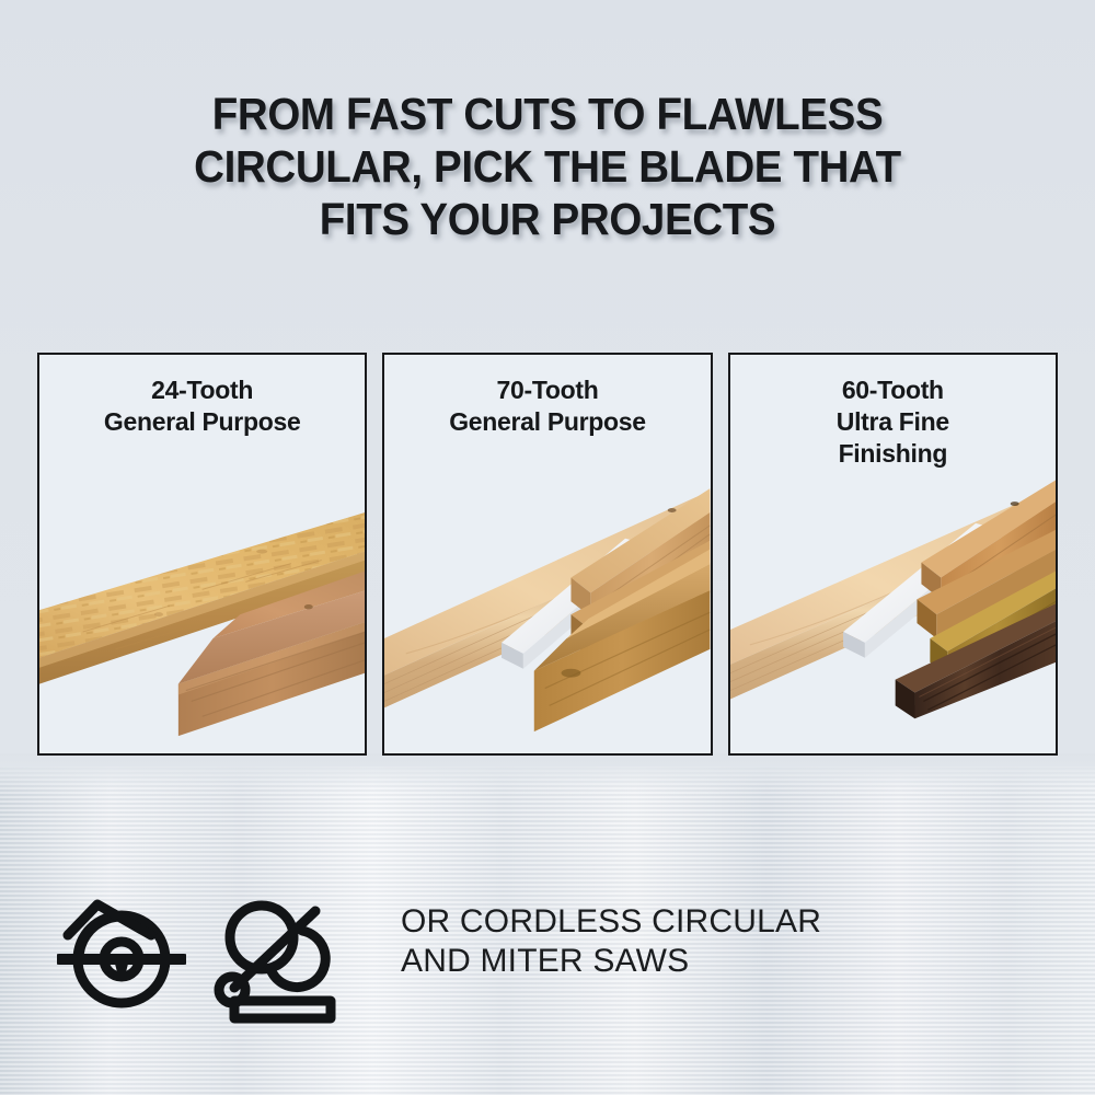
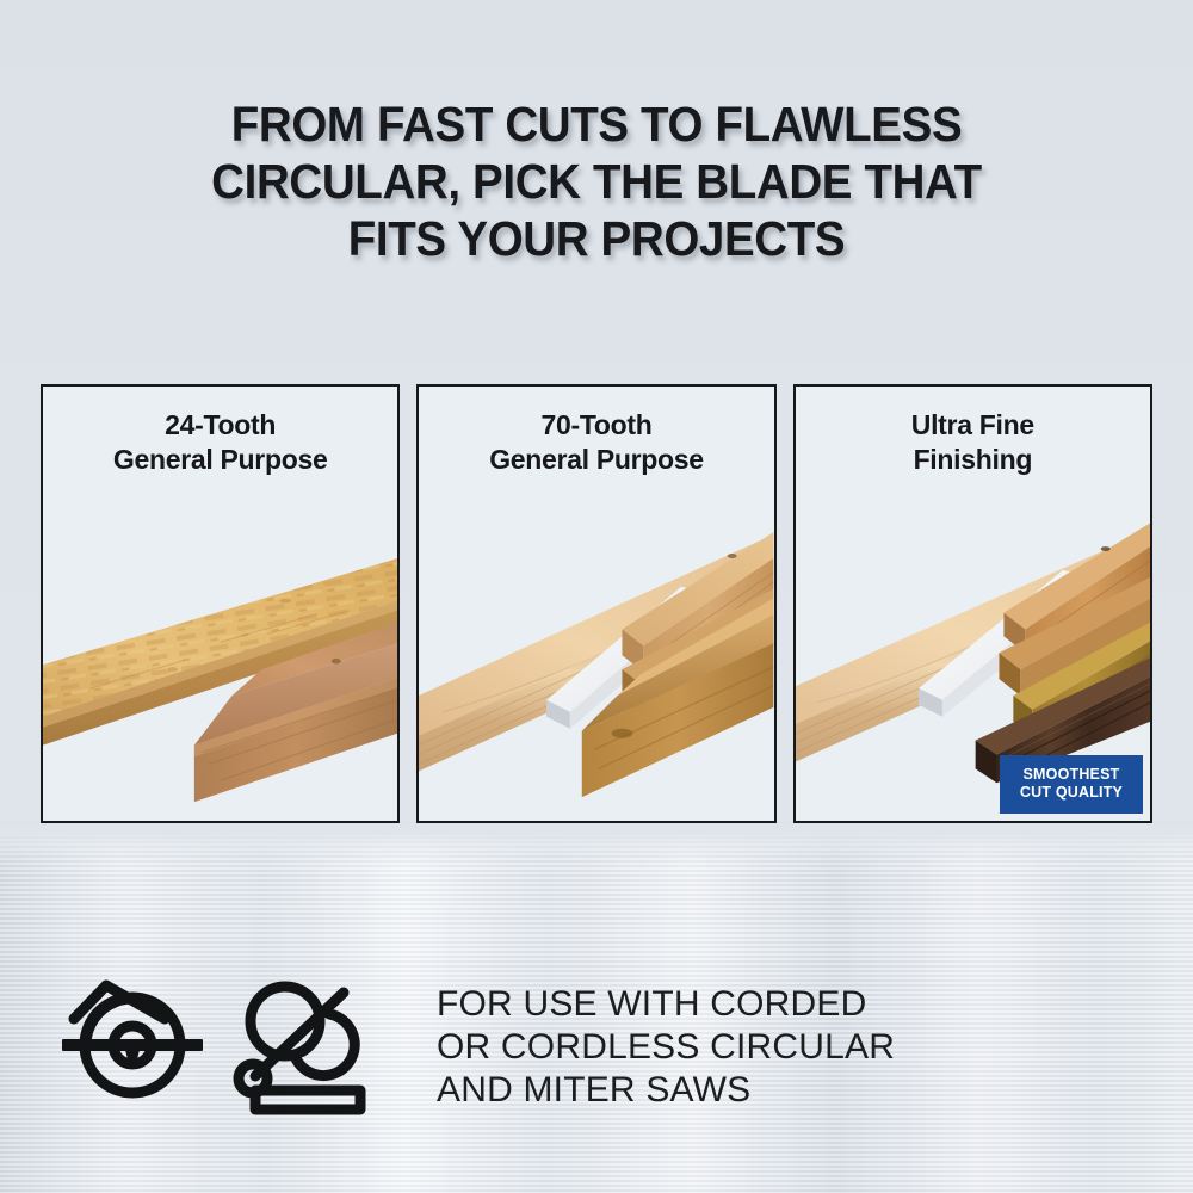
  FROM FAST CUTS TO FLAWLESS
  CIRCULAR, PICK THE BLADE THAT
  FITS YOUR PROJECTS
  24-Tooth
  General Purpose
  70-Tooth
  General Purpose
- 60-Tooth
  Ultra Fine
  Finishing
+ SMOOTHEST
+ CUT QUALITY
+ FOR USE WITH CORDED
  OR CORDLESS CIRCULAR
  AND MITER SAWS
